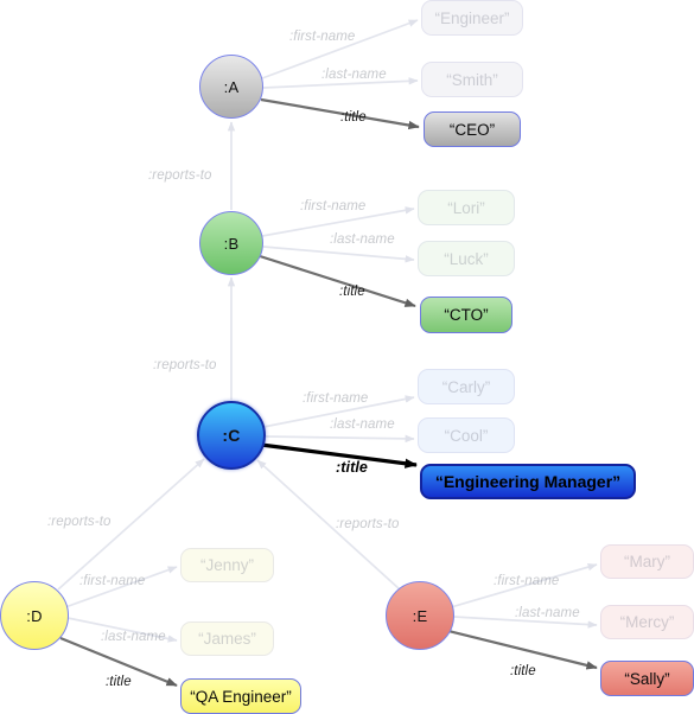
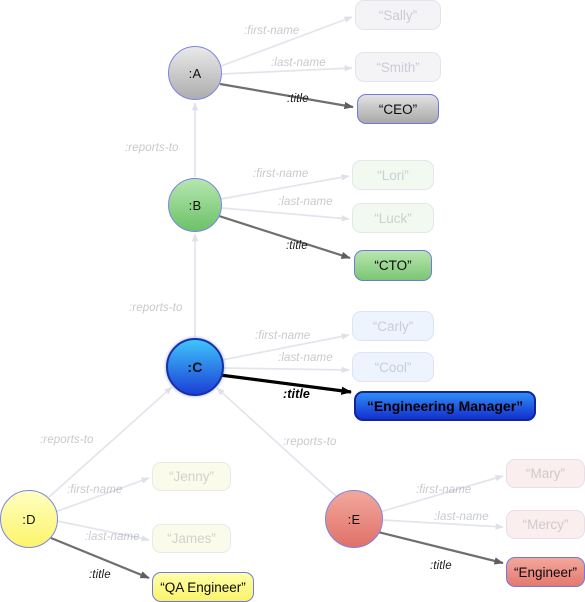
  :A
  :B
  :C
  :D
  :E
- “Engineer”
+ “Sally”
  “Smith”
  “CEO”
  “Lori”
  “Luck”
  “CTO”
  “Carly”
  “Cool”
  “Engineering Manager”
  “Jenny”
  “James”
  “QA Engineer”
  “Mary”
  “Mercy”
- “Sally”
+ “Engineer”
  :first-name
  :last-name
  :title
  :first-name
  :last-name
  :title
  :first-name
  :last-name
  :title
  :first-name
  :last-name
  :title
  :first-name
  :last-name
  :title
  :reports-to
  :reports-to
  :reports-to
  :reports-to
